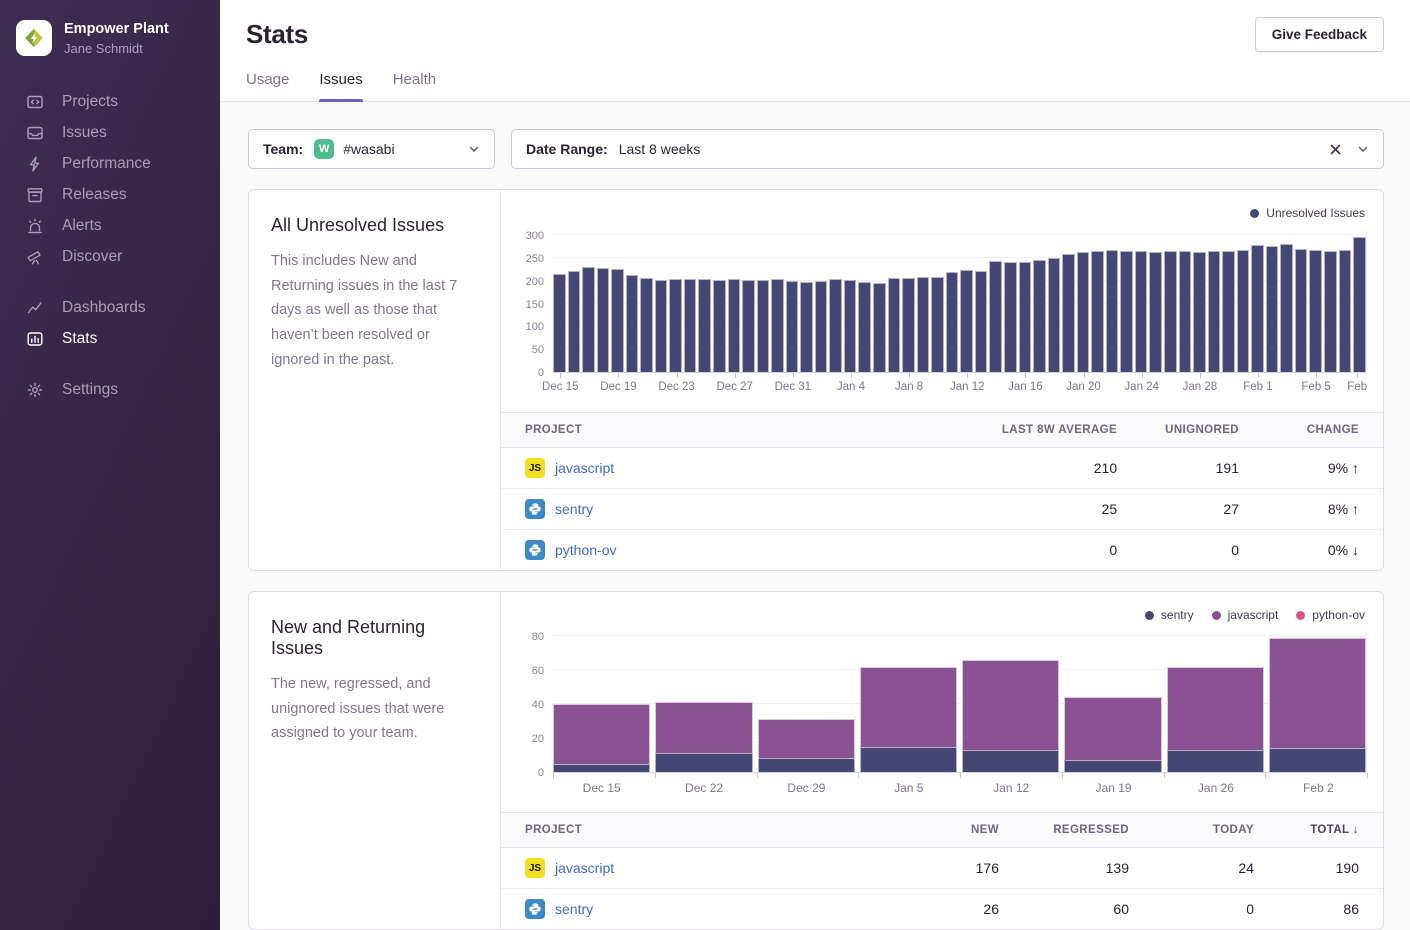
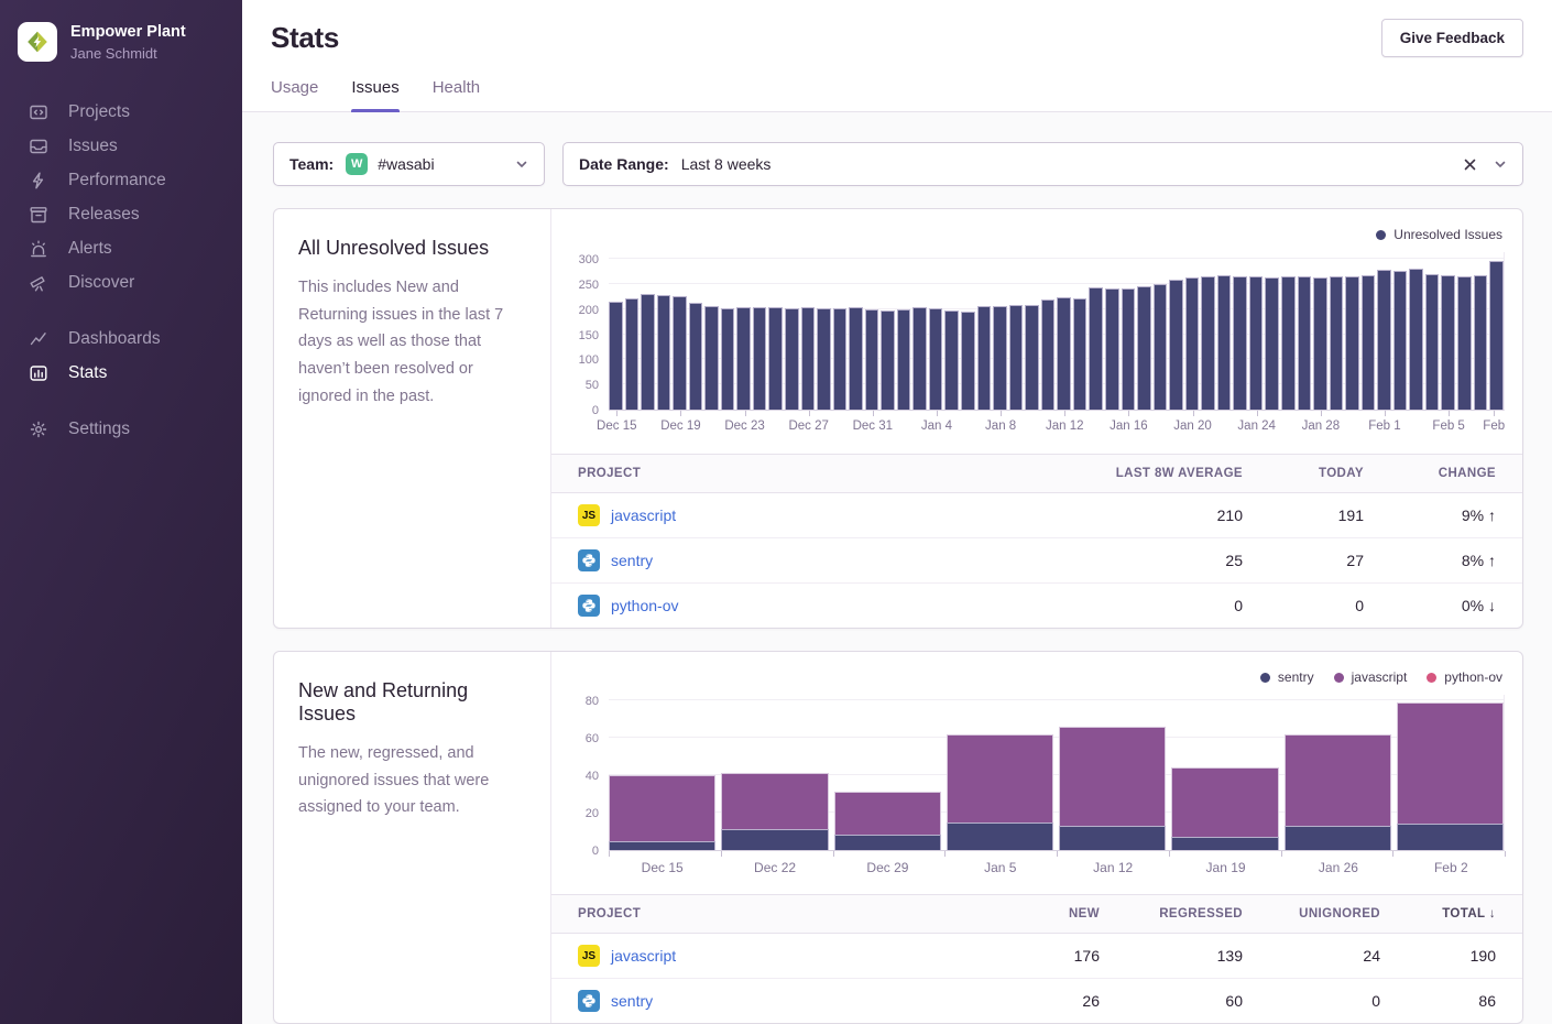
  Empower Plant
  Jane Schmidt
  Projects
  Issues
  Performance
  Releases
  Alerts
  Discover
  Dashboards
  Stats
  Settings
  Stats
  Give Feedback
  Usage
  Issues
  Health
  Team:
  W
  #wasabi
  Date Range:
  Last 8 weeks
  All Unresolved Issues
  This includes New and Returning issues in the last 7 days as well as those that haven’t been resolved or ignored in the past.
  Unresolved Issues
  0
  50
  100
  150
  200
  250
  300
  Dec 15
  Dec 19
  Dec 23
  Dec 27
  Dec 31
  Jan 4
  Jan 8
  Jan 12
  Jan 16
  Jan 20
  Jan 24
  Jan 28
  Feb 1
  Feb 5
  Feb
- PROJECT	LAST 8W AVERAGE	UNIGNORED	CHANGE
+ PROJECT	LAST 8W AVERAGE	TODAY	CHANGE
  JS javascript	210	191	9% ↑
  sentry	25	27	8% ↑
  python-ov	0	0	0% ↓
  New and Returning Issues
  The new, regressed, and unignored issues that were assigned to your team.
  sentry
  javascript
  python-ov
  0
  20
  40
  60
  80
  Dec 15
  Dec 22
  Dec 29
  Jan 5
  Jan 12
  Jan 19
  Jan 26
  Feb 2
- PROJECT	NEW	REGRESSED	TODAY	TOTAL ↓
+ PROJECT	NEW	REGRESSED	UNIGNORED	TOTAL ↓
  JS javascript	176	139	24	190
  sentry	26	60	0	86
